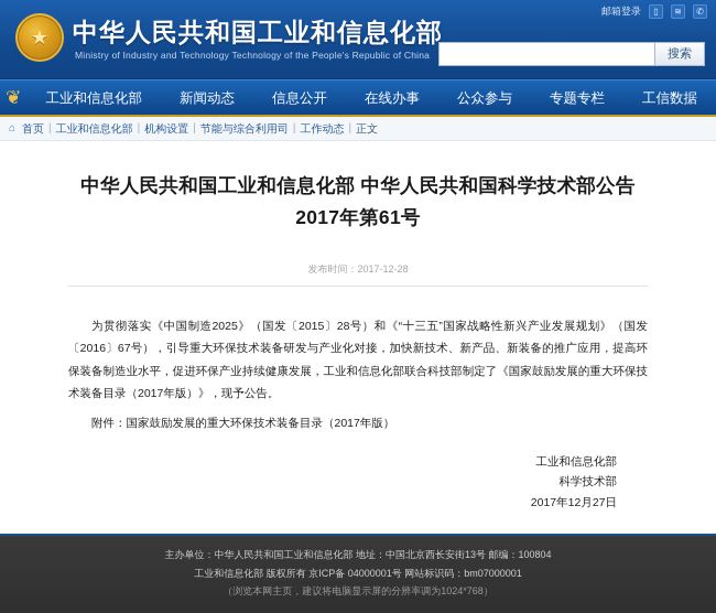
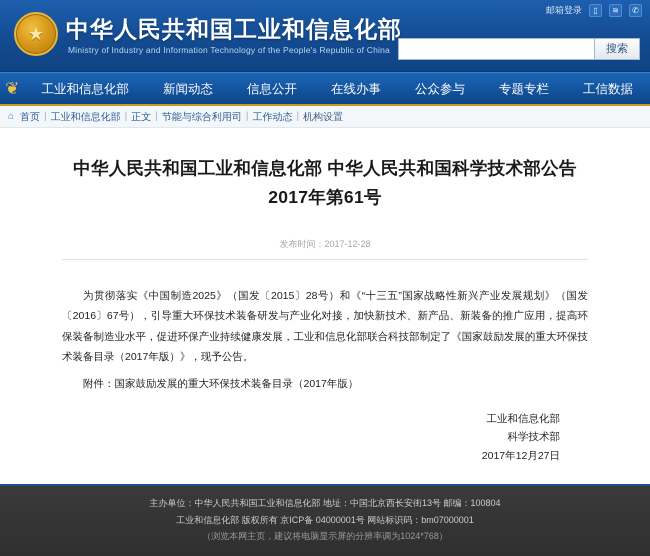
  邮箱登录
  ▯
  ≋
  ✆
  ★
  中华人民共和国工业和信息化部
- Ministry of Industry and Technology Technology of the People's Republic of China
+ Ministry of Industry and Information Technology of the People's Republic of China
  搜索
  ❦
  工业和信息化部
  新闻动态
  信息公开
  在线办事
  公众参与
  专题专栏
  工信数据
  ⌂
  首页
  |
  工业和信息化部
  |
- 机构设置
+ 正文
  |
  节能与综合利用司
  |
  工作动态
  |
- 正文
+ 机构设置
  中华人民共和国工业和信息化部 中华人民共和国科学技术部公告
  2017年第61号
  发布时间：2017-12-28
  为贯彻落实《中国制造2025》（国发〔2015〕28号）和《“十三五”国家战略性新兴产业发展规划》（国发〔2016〕67号），引导重大环保技术装备研发与产业化对接，加快新技术、新产品、新装备的推广应用，提高环保装备制造业水平，促进环保产业持续健康发展，工业和信息化部联合科技部制定了《国家鼓励发展的重大环保技术装备目录（2017年版）》，现予公告。
  附件：国家鼓励发展的重大环保技术装备目录（2017年版）
  工业和信息化部
  科学技术部
  2017年12月27日
  主办单位：中华人民共和国工业和信息化部 地址：中国北京西长安街13号 邮编：100804
  工业和信息化部 版权所有 京ICP备 04000001号 网站标识码：bm07000001
  （浏览本网主页，建议将电脑显示屏的分辨率调为1024*768）
